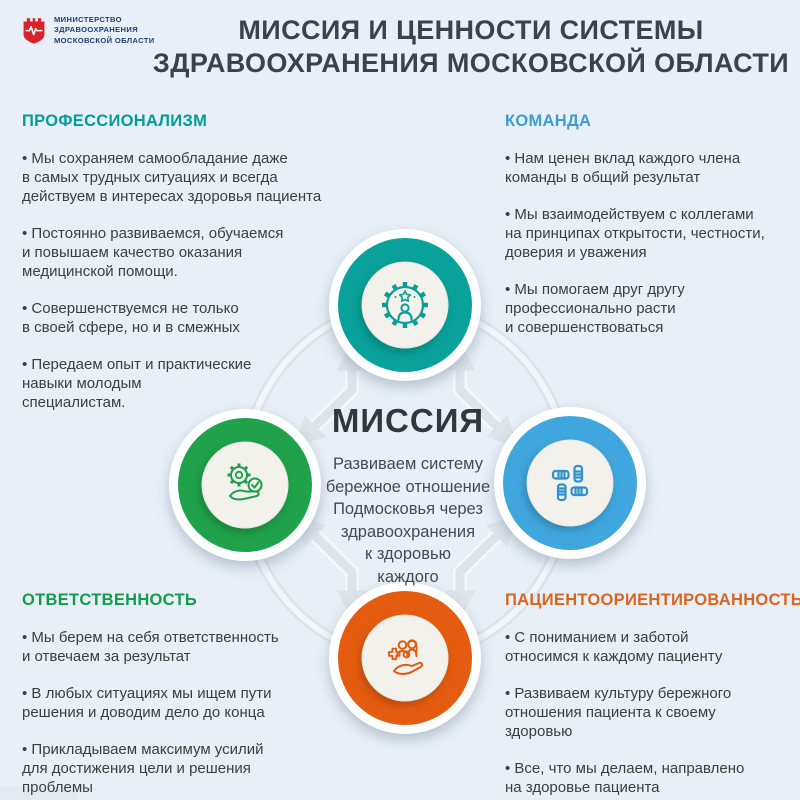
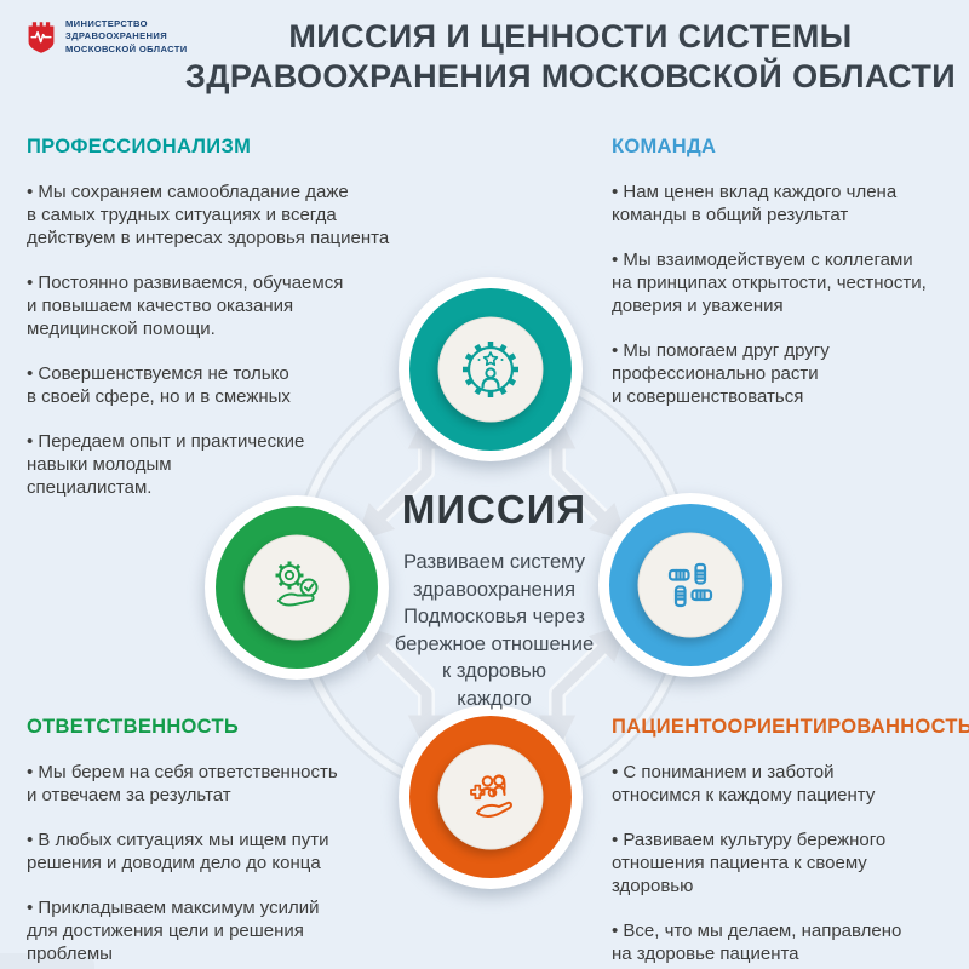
  МИНИСТЕРСТВО
  ЗДРАВООХРАНЕНИЯ
  МОСКОВСКОЙ ОБЛАСТИ
  МИССИЯ И ЦЕННОСТИ СИСТЕМЫ
  ЗДРАВООХРАНЕНИЯ МОСКОВСКОЙ ОБЛАСТИ
  ПРОФЕССИОНАЛИЗМ
  • Мы сохраняем самообладание даже
  в самых трудных ситуациях и всегда
  действуем в интересах здоровья пациента
  • Постоянно развиваемся, обучаемся
  и повышаем качество оказания
  медицинской помощи.
  • Совершенствуемся не только
  в своей сфере, но и в смежных
  • Передаем опыт и практические
  навыки молодым
  специалистам.
  КОМАНДА
  • Нам ценен вклад каждого члена
  команды в общий результат
  • Мы взаимодействуем с коллегами
  на принципах открытости, честности,
  доверия и уважения
  • Мы помогаем друг другу
  профессионально расти
  и совершенствоваться
  ОТВЕТСТВЕННОСТЬ
  • Мы берем на себя ответственность
  и отвечаем за результат
  • В любых ситуациях мы ищем пути
  решения и доводим дело до конца
  • Прикладываем максимум усилий
  для достижения цели и решения
  проблемы
  ПАЦИЕНТООРИЕНТИРОВАННОСТЬ
  • С пониманием и заботой
  относимся к каждому пациенту
  • Развиваем культуру бережного
  отношения пациента к своему
  здоровью
  • Все, что мы делаем, направлено
  на здоровье пациента
  МИССИЯ
  Развиваем систему
- бережное отношение
+ здравоохранения
  Подмосковья через
- здравоохранения
+ бережное отношение
  к здоровью
  каждого
